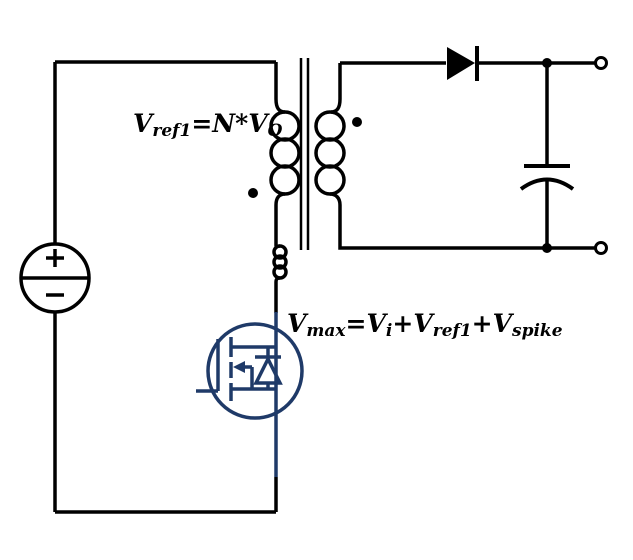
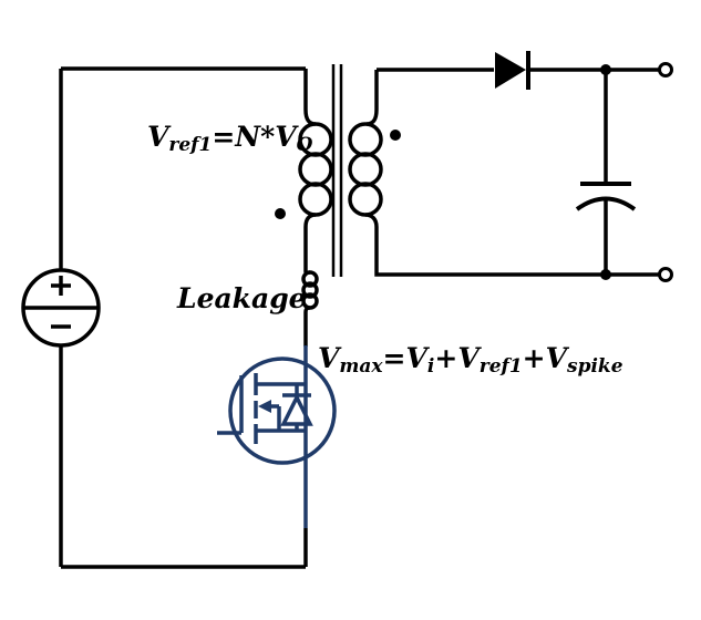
  Vref1=N*VO
+ Leakage
  Vmax=Vi+Vref1+Vspike
